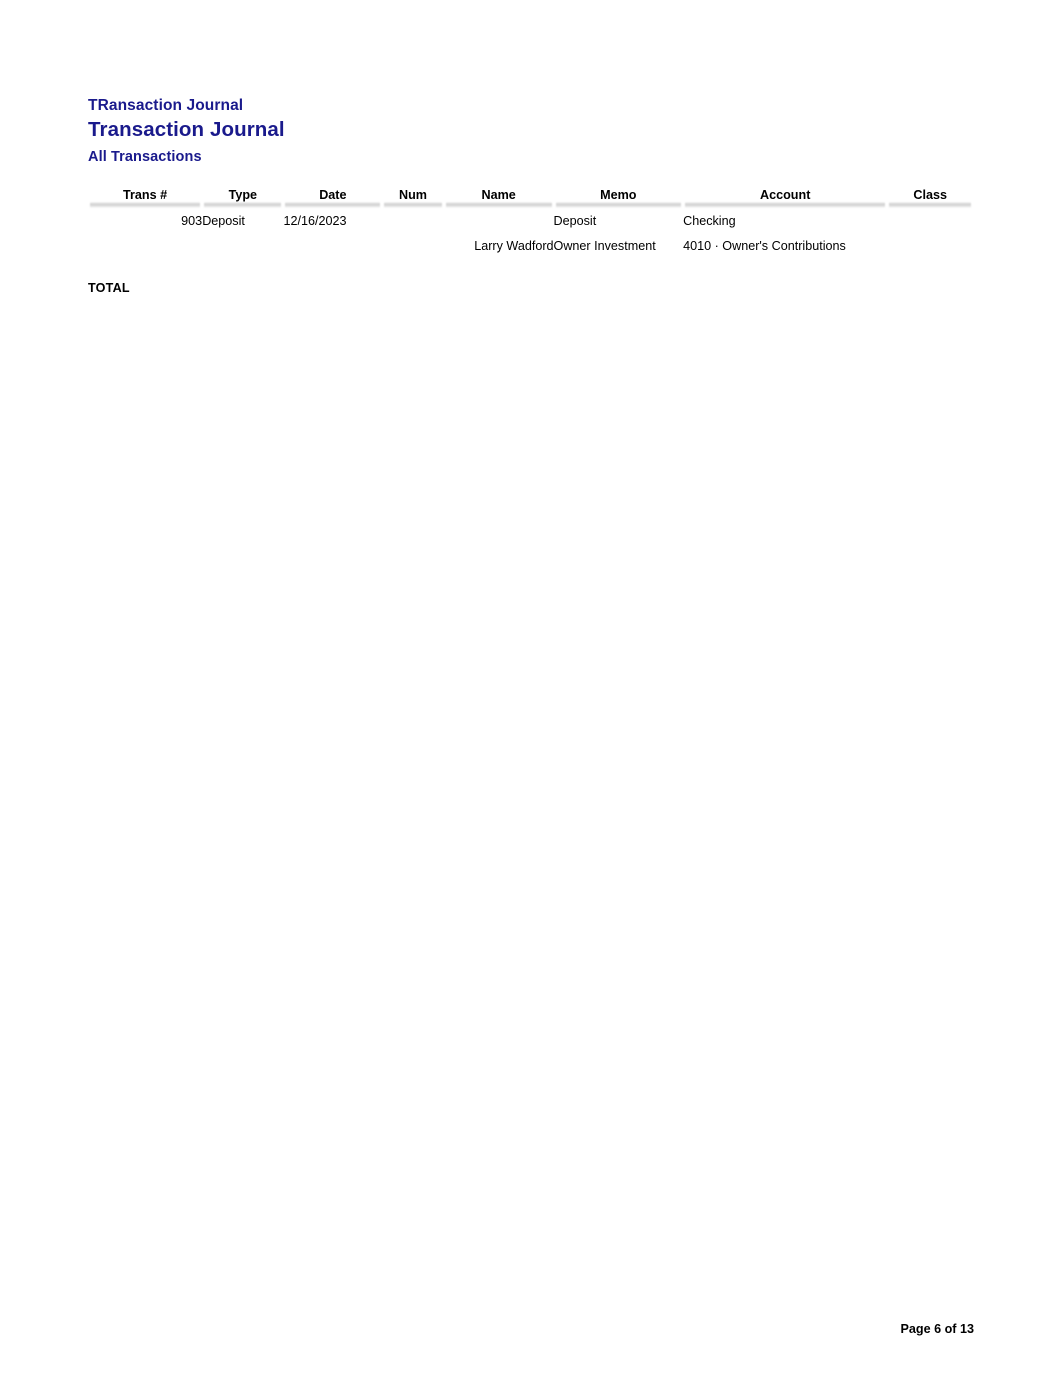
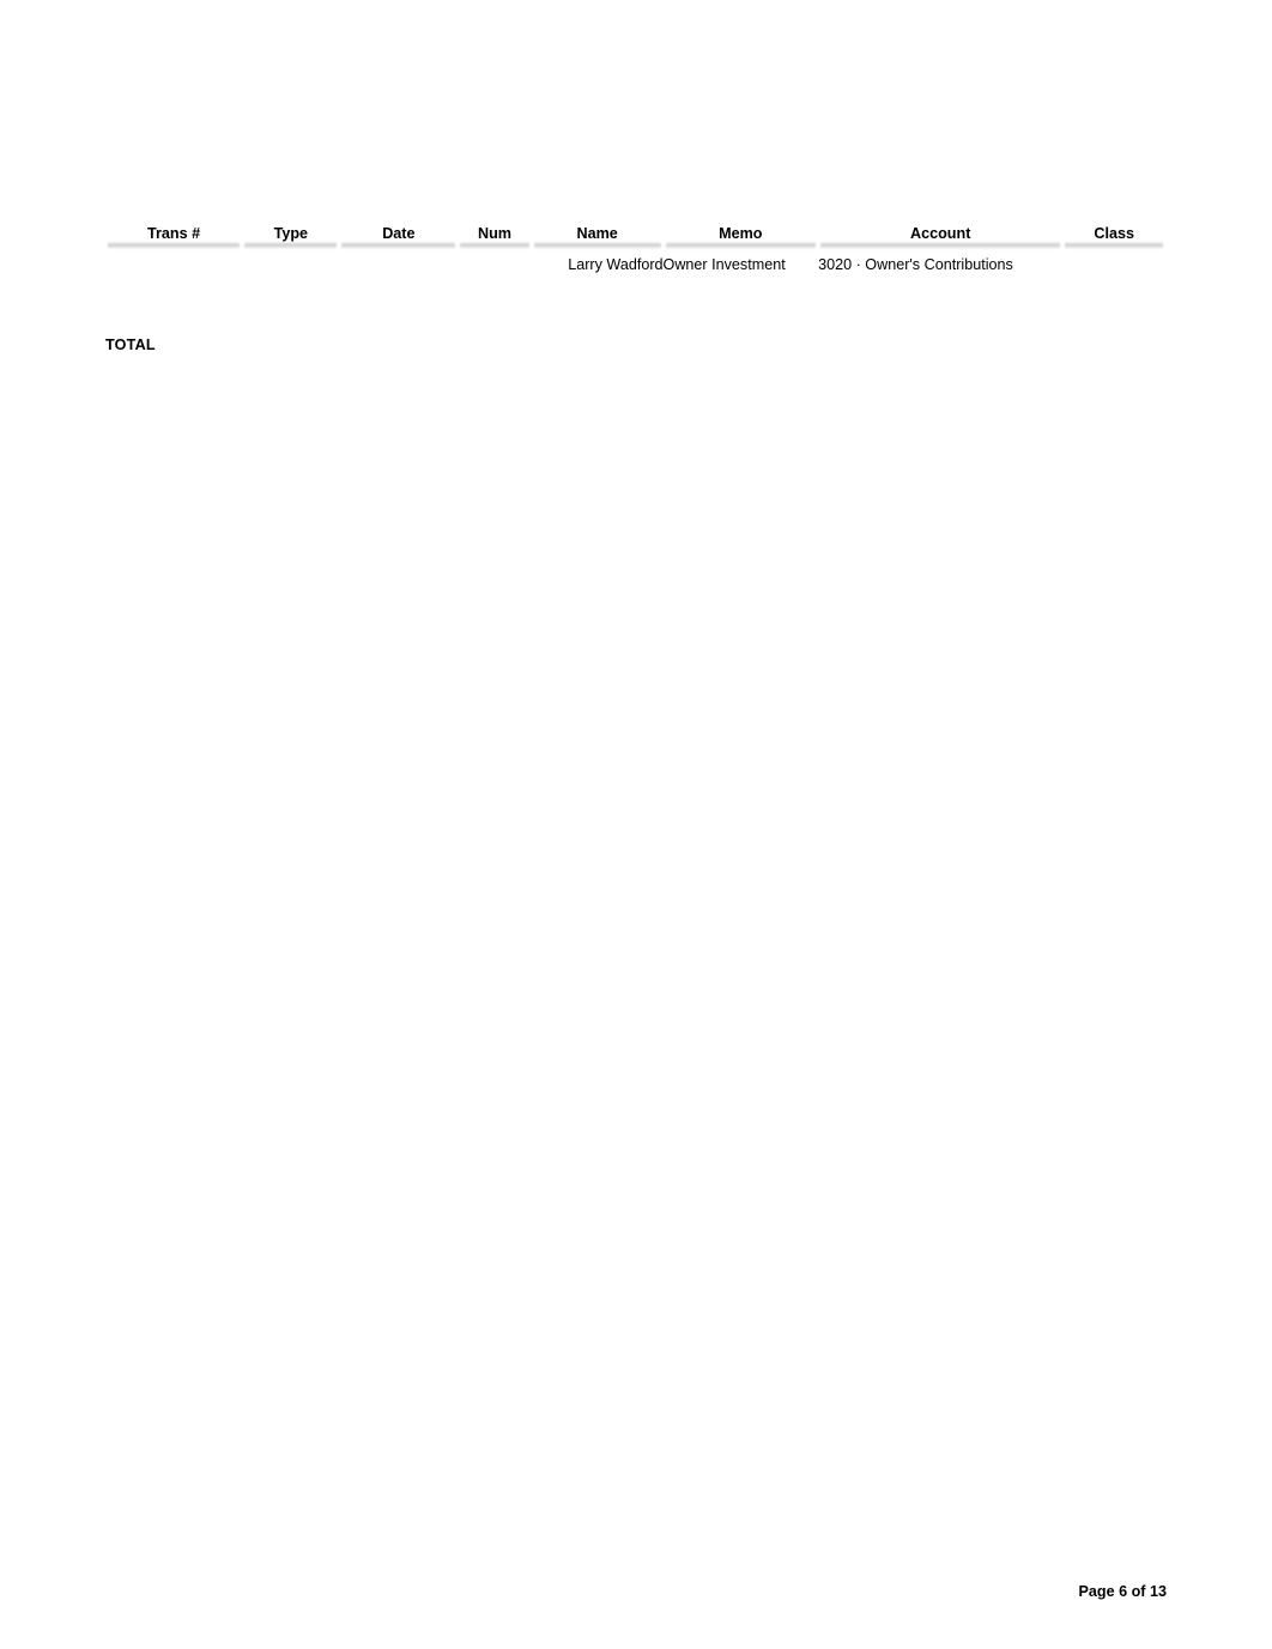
- TRansaction Journal
- Transaction Journal
- All Transactions
  Trans #	Type	Date	Num	Name	Memo	Account	Class
- 903	Deposit	12/16/2023			Deposit	Checking
- 				Larry Wadford	Owner Investment	4010 · Owner's Contributions
+ 				Larry Wadford	Owner Investment	3020 · Owner's Contributions
  TOTAL
  Page 6 of 13
